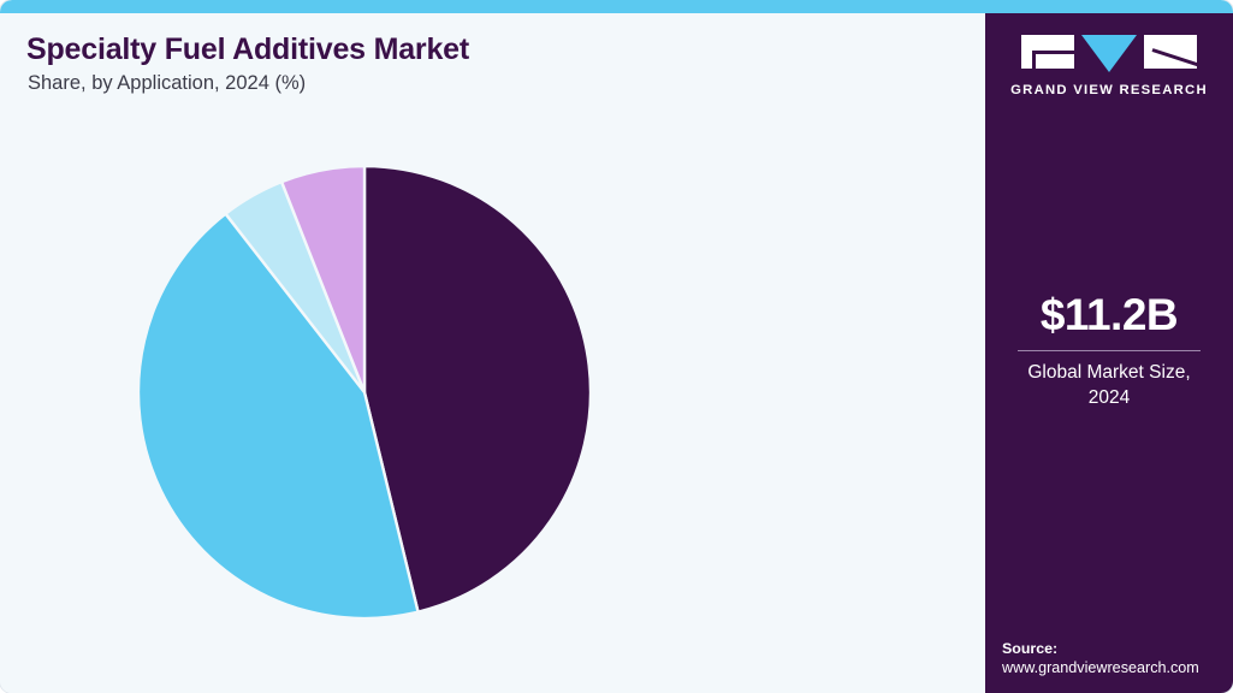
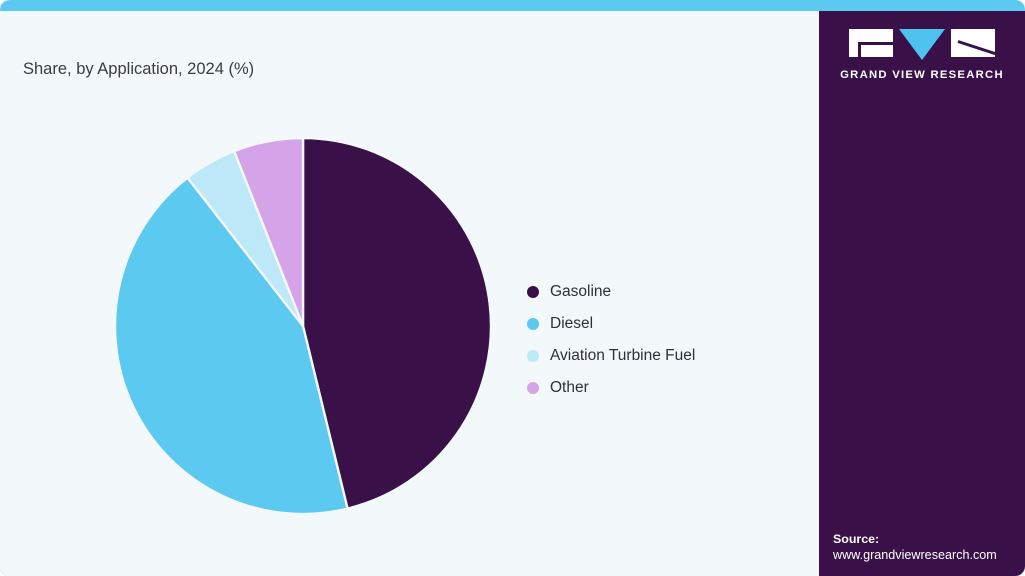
- Specialty Fuel Additives Market
  Share, by Application, 2024 (%)
+ Gasoline
+ Diesel
+ Aviation Turbine Fuel
+ Other
  GRAND VIEW RESEARCH
- $11.2B
- Global Market Size, 2024
  Source:
  www.grandviewresearch.com
